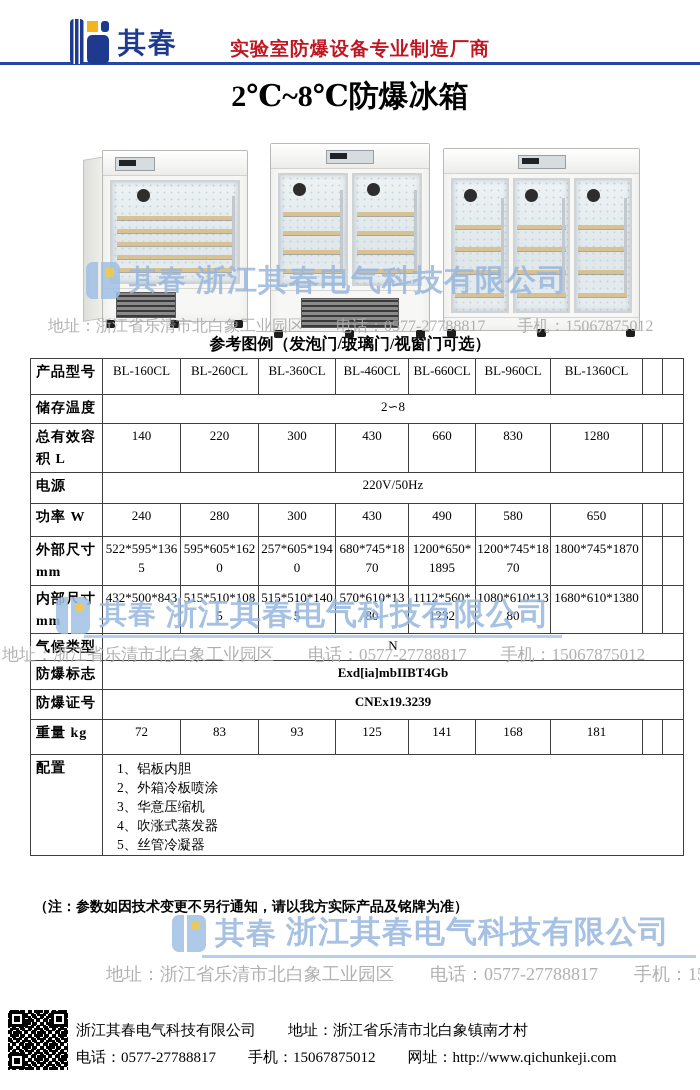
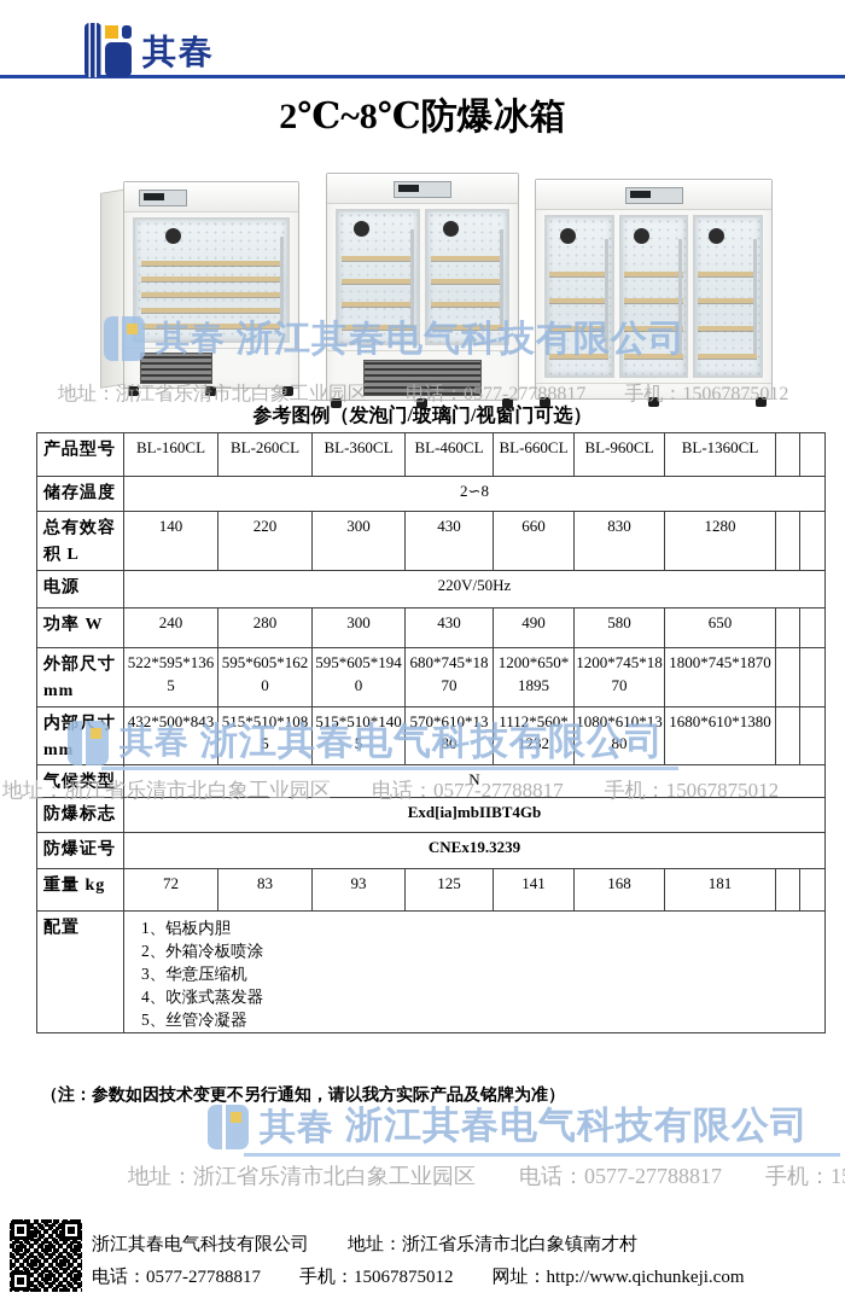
  其春
- 实验室防爆设备专业制造厂商
  2℃~8℃防爆冰箱
  其春
  浙江其春电气科技有限公司
  地址：浙江省乐清市北白象工业园区 电话：0577-27788817 手机：15067875012
  参考图例（发泡门/玻璃门/视窗门可选）
  产品型号	BL-160CL	BL-260CL	BL-360CL	BL-460CL	BL-660CL	BL-960CL	BL-1360CL
  储存温度	2∽8
  总有效容积 L	140	220	300	430	660	830	1280
  电源	220V/50Hz
  功率 W	240	280	300	430	490	580	650
- 外部尺寸mm	522*595*1365	595*605*1620	257*605*1940	680*745*1870	1200*650*1895	1200*745*1870	1800*745*1870
+ 外部尺寸mm	522*595*1365	595*605*1620	595*605*1940	680*745*1870	1200*650*1895	1200*745*1870	1800*745*1870
  内mm	432*500*843	515*510*1085	515*510*1405	570*610*1380	1112*560*1232	1080*610*1380	1680*610*1380
  气候类型	N
  防爆标志	Exd[ia]mbIIBT4Gb
  防爆证号	CNEx19.3239
  重量 kg	72	83	93	125	141	168	181
  配置	1、铝板内胆2、外箱冷板喷涂3、华意压缩机4、吹涨式蒸发器5、丝管冷凝器
  其春
  浙江其春电气科技有限公司
  地址：浙江省乐清市北白象工业园区 电话：0577-27788817 手机：15067875012
  （注：参数如因技术变更不另行通知，请以我方实际产品及铭牌为准）
  其春
  浙江其春电气科技有限公司
  地址：浙江省乐清市北白象工业园区 电话：0577-27788817 手机：1
  浙江其春电气科技有限公司
  地址：浙江省乐清市北白象镇南才村
  电话：0577-27788817
  手机：15067875012
  网址：http://www.qichunkeji.com
